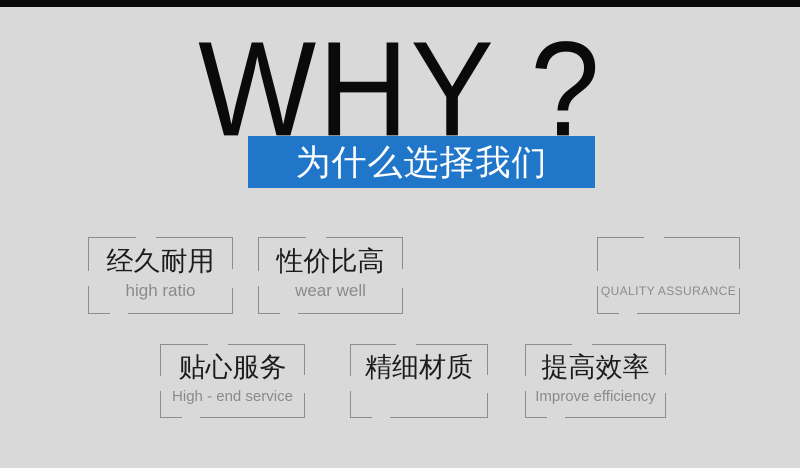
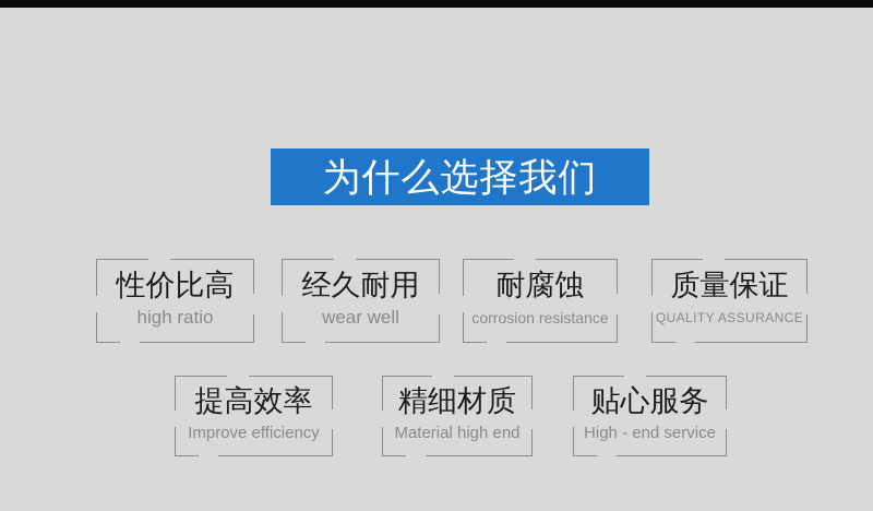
- WHY ?
  为什么选择我们
- 经久耐用
+ 性价比高
  high ratio
- 性价比高
+ 经久耐用
  wear well
+ 耐腐蚀
+ corrosion resistance
+ 质量保证
  QUALITY ASSURANCE
- 贴心服务
+ 提高效率
- High - end service
+ Improve efficiency
  精细材质
+ Material high end
- 提高效率
+ 贴心服务
- Improve efficiency
+ High - end service
